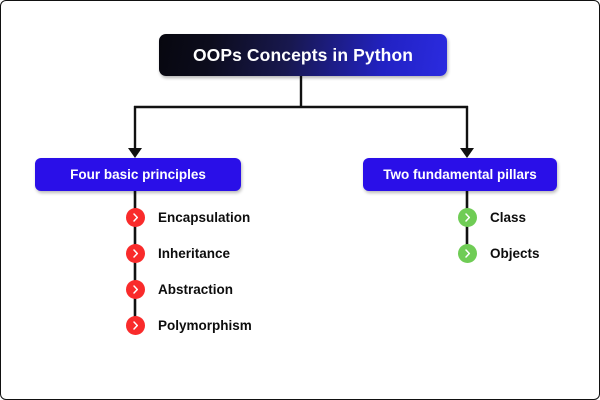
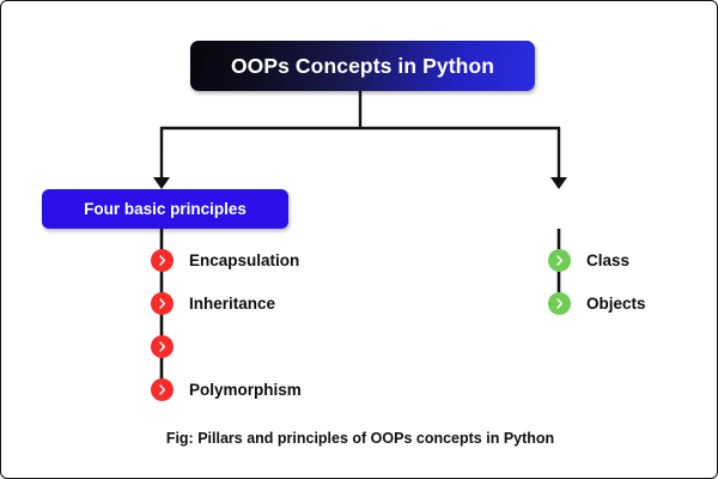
  OOPs Concepts in Python
  Four basic principles
- Two fundamental pillars
  Encapsulation
  Inheritance
- Abstraction
  Polymorphism
  Class
  Objects
+ Fig: Pillars and principles of OOPs concepts in Python
